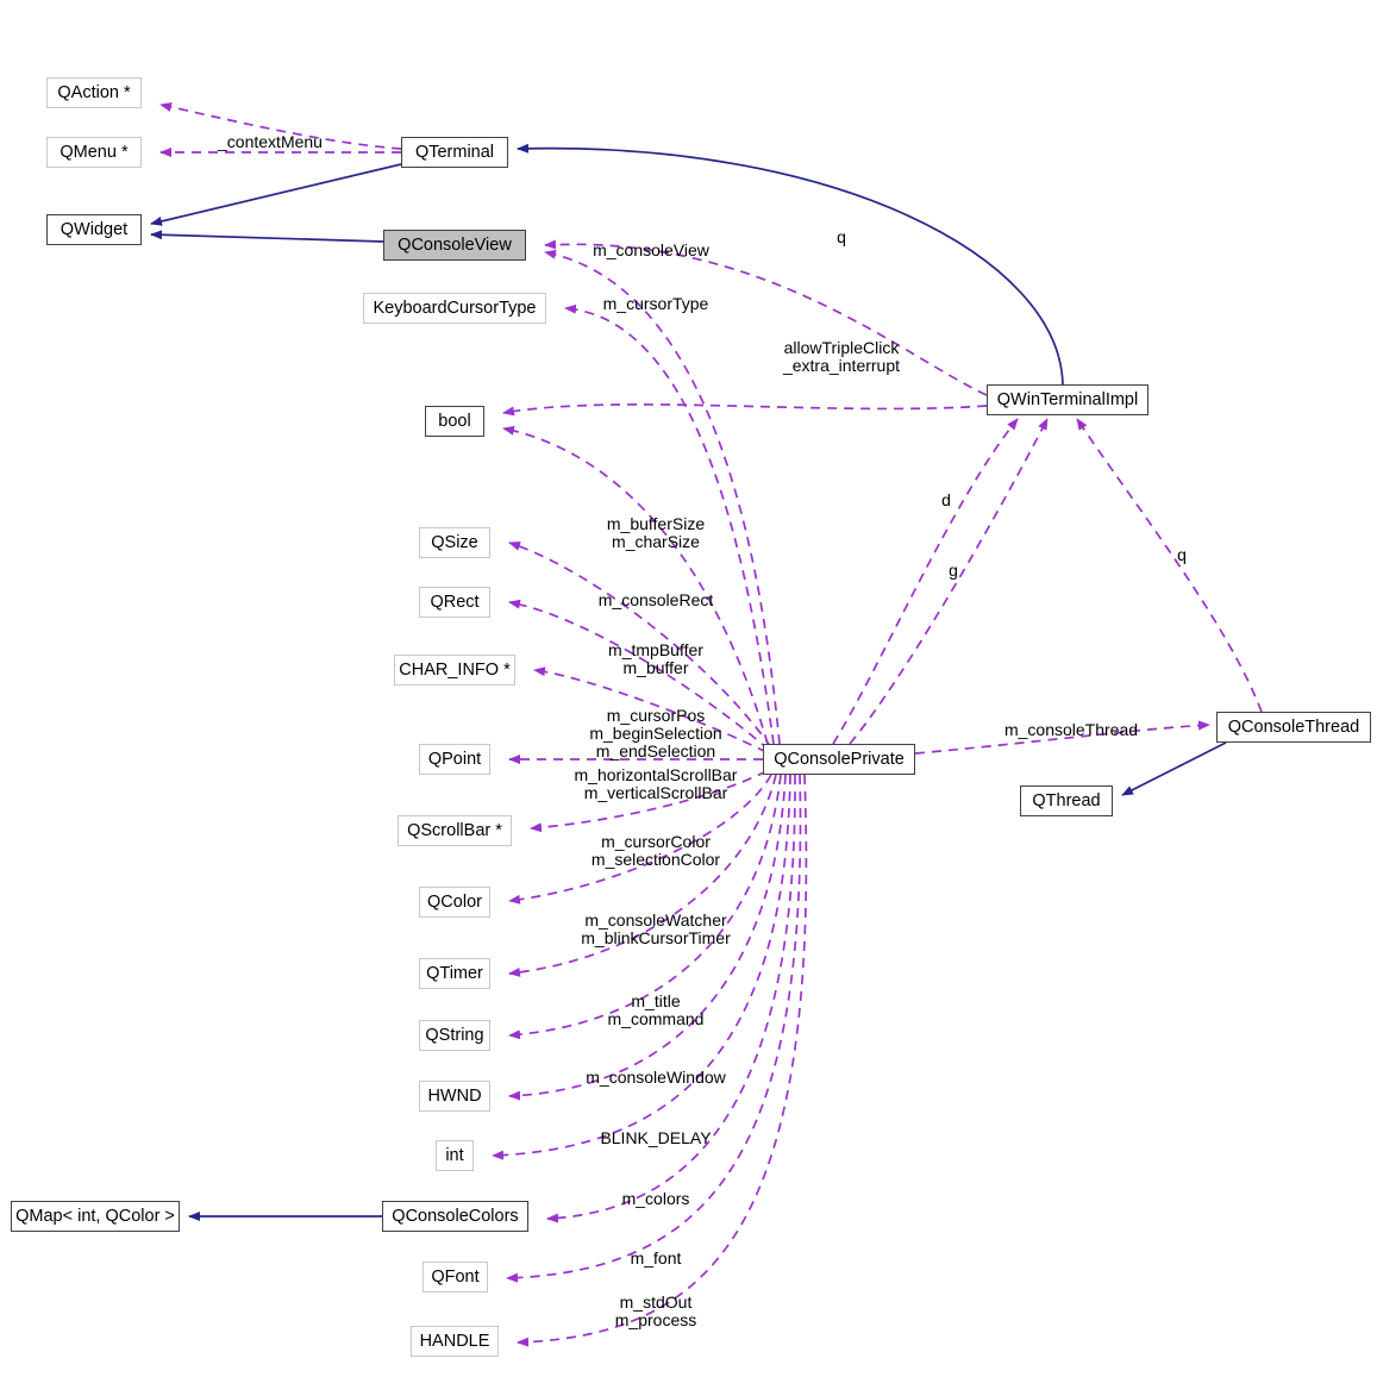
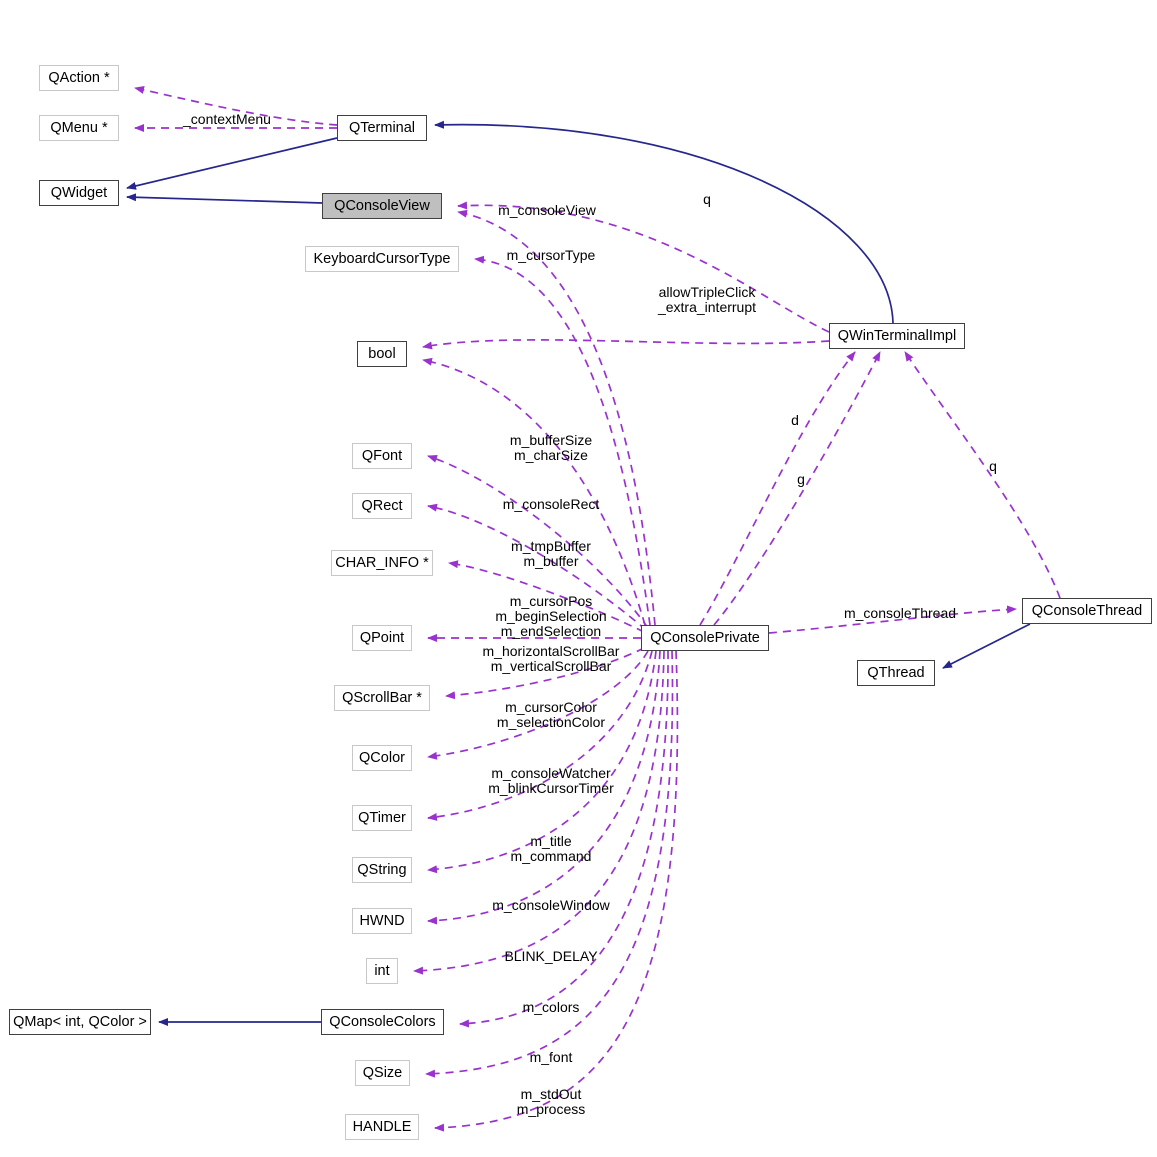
  QAction *
  QMenu *
  QWidget
  QTerminal
  QConsoleView
  KeyboardCursorType
  bool
- QSize
+ QFont
  QRect
  CHAR_INFO *
  QPoint
  QScrollBar *
  QColor
  QTimer
  QString
  HWND
  int
  QConsoleColors
- QFont
+ QSize
  HANDLE
  QMap< int, QColor >
  QConsolePrivate
  QWinTerminalImpl
  QConsoleThread
  QThread
  _contextMenu
  m_consoleView
  q
  m_cursorType
  allowTripleClick
  _extra_interrupt
  m_bufferSize
  m_charSize
  m_consoleRect
  m_tmpBuffer
  m_buffer
  d
  g
  q
  m_cursorPos
  m_beginSelection
  m_endSelection
  m_horizontalScrollBar
  m_verticalScrollBar
  m_cursorColor
  m_selectionColor
  m_consoleWatcher
  m_blinkCursorTimer
  m_title
  m_command
  m_consoleWindow
  BLINK_DELAY
  m_colors
  m_font
  m_stdOut
  m_process
  m_consoleThread
